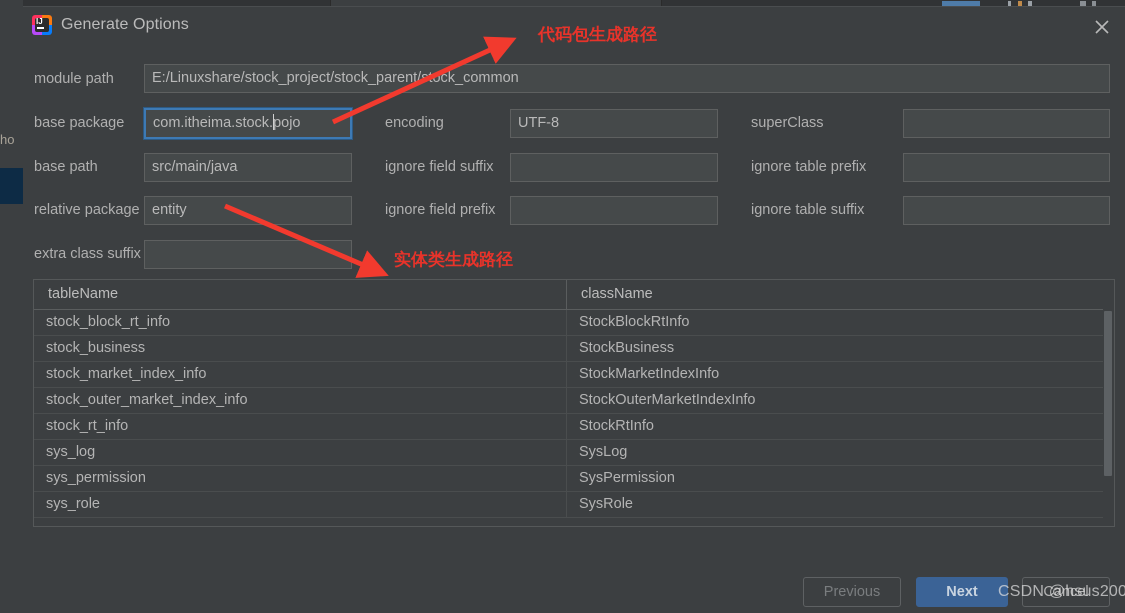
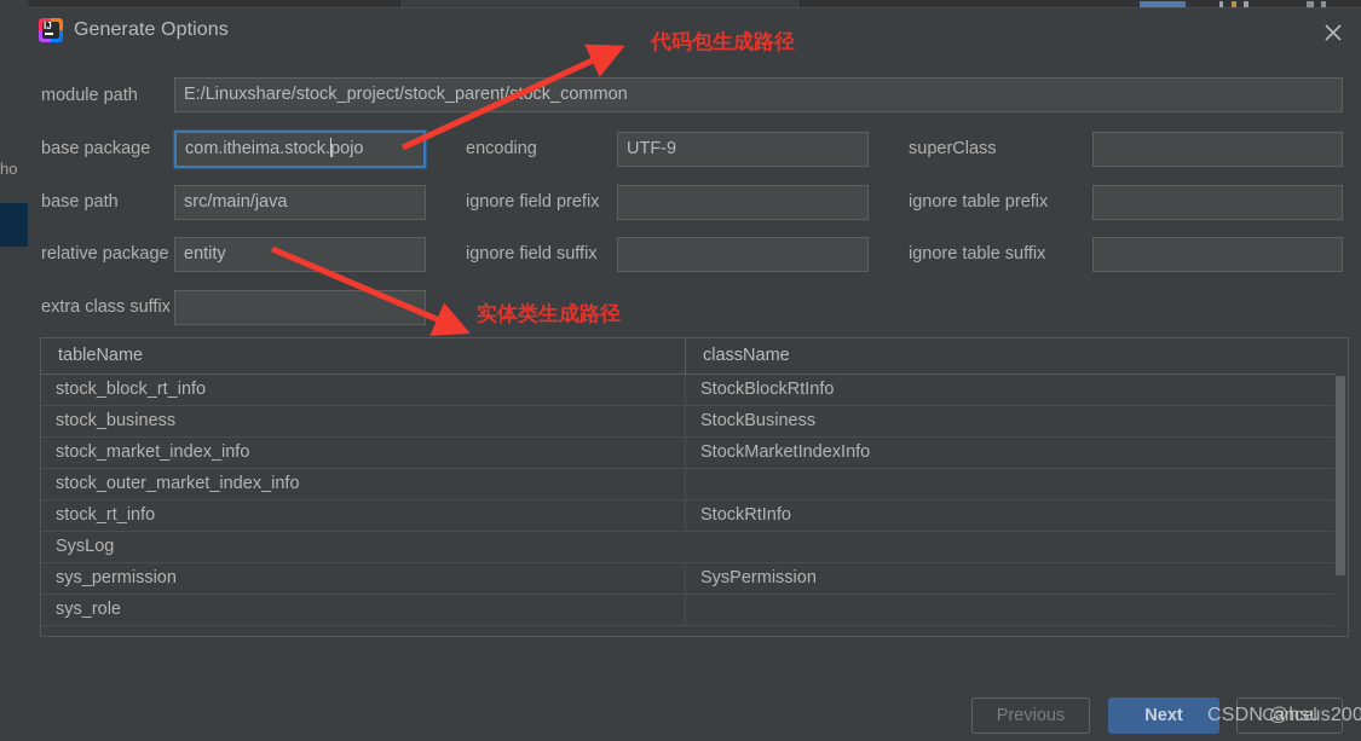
  ho
  IJ
  Generate Options
  module path
  E:/Linuxshare/stock_project/stock_parent/ock_common
  base package
  com.itheima.stock.pojo
  encoding
- UTF-8
+ UTF-9
  superClass
  base path
  src/main/java
- ignore field suffix
+ ignore field prefix
  ignore table prefix
  relative package
  entity
- ignore field prefix
+ ignore field suffix
  ignore table suffix
  extra class suffix
  tableName
  className
  stock_block_rt_info
  StockBlockRtInfo
  stock_business
  StockBusiness
  stock_market_index_info
  StockMarketIndexInfo
  stock_outer_market_index_info
- StockOuterMarketIndexInfo
  stock_rt_info
  StockRtInfo
- sys_log
  SysLog
  sys_permission
  SysPermission
  sys_role
- SysRole
  Previous
  Next
  Cancel
  代码包生成路径
  实体类生成路径
  CSDN @hsus200
